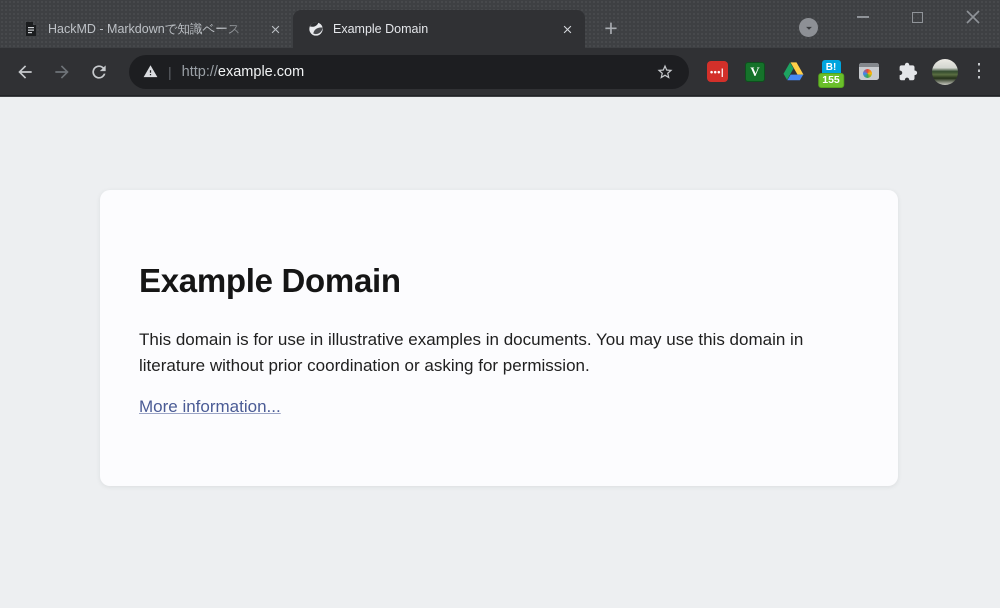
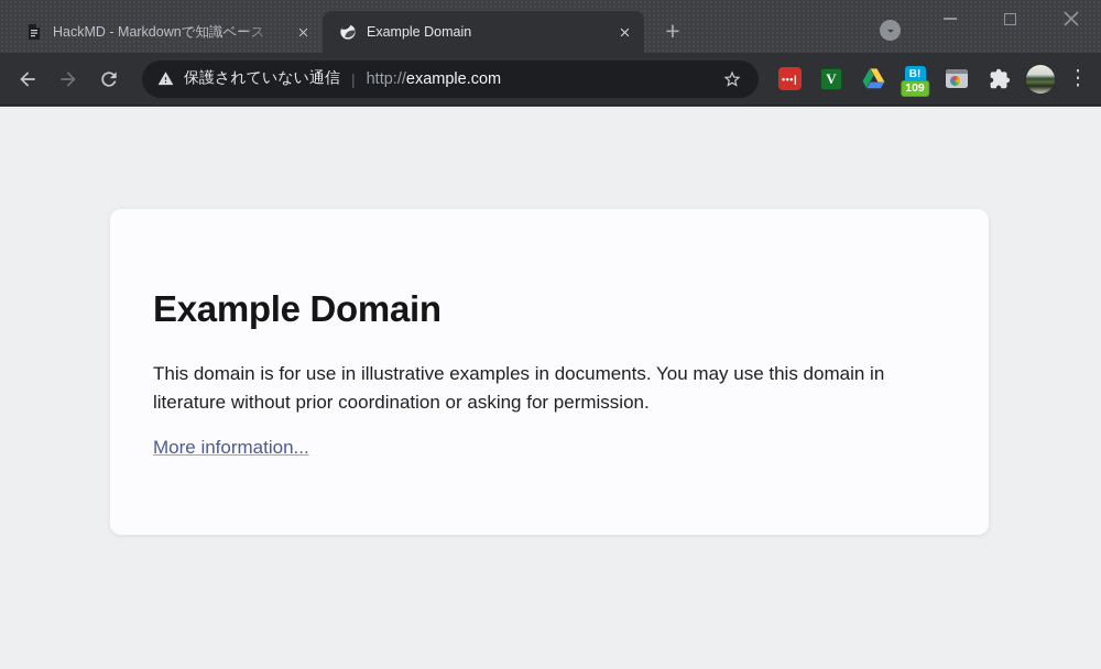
  HackMD - Markdownで知識ベース
  Example Domain
  +
+ 保護されていない通信
  |
  http://example.com
  •••|
  V
  B!
- 155
+ 109
  ⋮
  Example Domain
  This domain is for use in illustrative examples in documents. You may use this domain in literature without prior coordination or asking for permission.
  More information...
